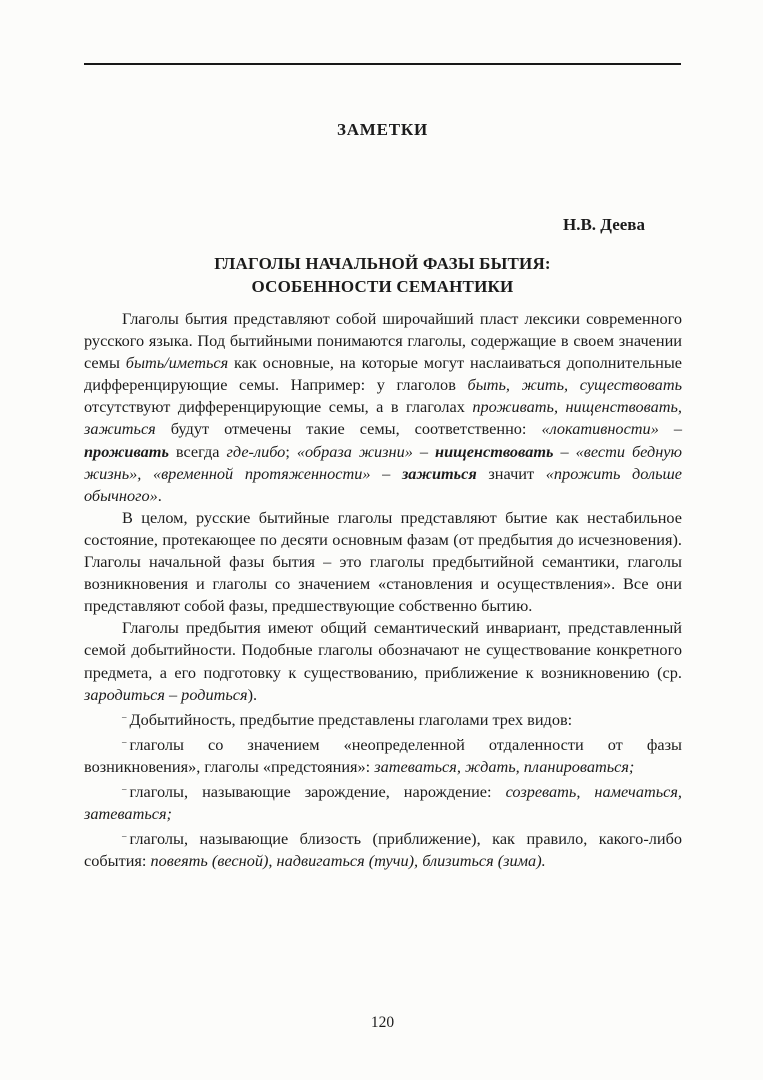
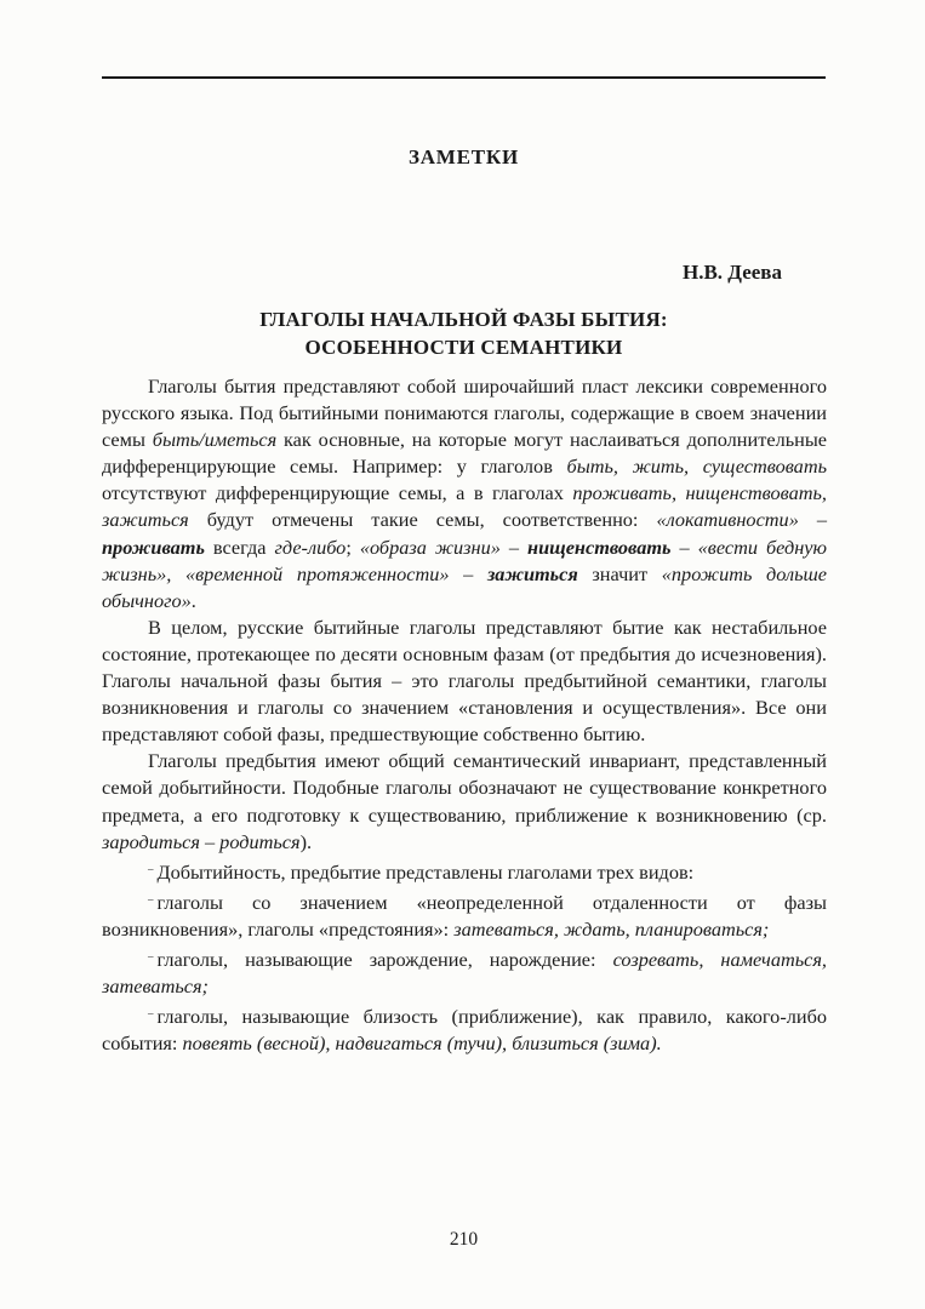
  ЗАМЕТКИ
  Н.В. Деева
  ГЛАГОЛЫ НАЧАЛЬНОЙ ФАЗЫ БЫТИЯ:
  ОСОБЕННОСТИ СЕМАНТИКИ
  Глаголы бытия представляют собой широчайший пласт лексики современного русского языка. Под бытийными понимаются глаголы, содержащие в своем значении семы быть/иметься как основные, на которые могут наслаиваться дополнительные дифференцирующие семы. Например: у глаголов быть, жить, существовать отсутствуют дифференцирующие семы, а в глаголах проживать, нищенствовать, зажиться будут отмечены такие семы, соответственно: «локативности» – проживать всегда где-либо; «образа жизни» – нищенствовать – «вести бедную жизнь», «временной протяженности» – зажиться значит «прожить дольше обычного».
  В целом, русские бытийные глаголы представляют бытие как нестабильное состояние, протекающее по десяти основным фазам (от предбытия до исчезновения). Глаголы начальной фазы бытия – это глаголы предбытийной семантики, глаголы возникновения и глаголы со значением «становления и осуществления». Все они представляют собой фазы, предшествующие собственно бытию.
  Глаголы предбытия имеют общий семантический инвариант, представленный семой добытийности. Подобные глаголы обозначают не существование конкретного предмета, а его подготовку к существованию, приближение к возникновению (ср. зародиться – родиться).
  – Добытийность, предбытие представлены глаголами трех видов:
  – глаголы со значением «неопределенной отдаленности от фазы возникновения», глаголы «предстояния»: затеваться, ждать, планироваться;
  – глаголы, называющие зарождение, нарождение: созревать, намечаться, затеваться;
  – глаголы, называющие близость (приближение), как правило, какого-либо события: повеять (весной), надвигаться (тучи), близиться (зима).
- 120
+ 210
